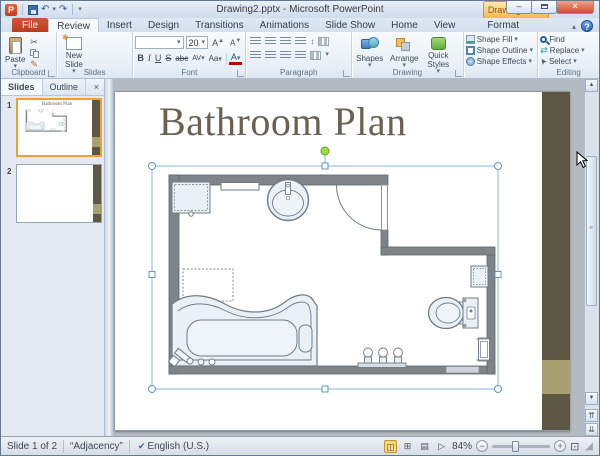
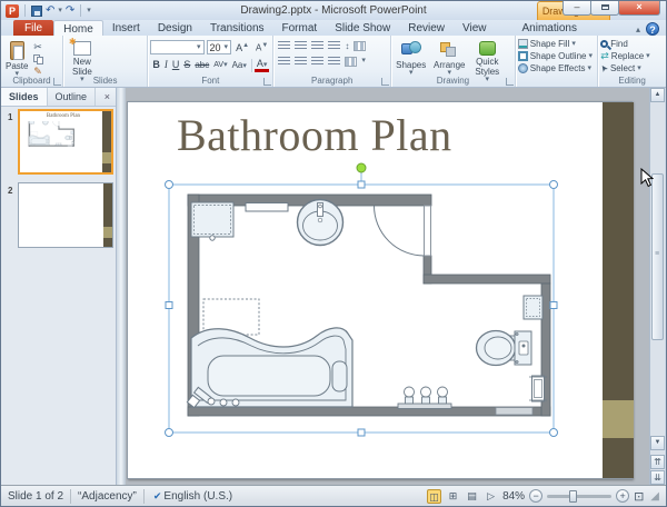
  P
  ↶
  ↷
  Drawing2.pptx - Microsoft PowerPoint
  –
  ×
  File
- Review
+ Home
  Insert
  Design
  Transitions
- Animations
+ Format
  Slide Show
- Home
+ Review
  View
- Format
+ Animations
  ▴
  ?
  Paste
  ✂
  ✎
  Clipboard
  New Slide
  Slides
  20
  B
  I
  U
  S
  abc
  Font
  ↕
  Paragraph
  Shapes
  Arrange
  Quick Styles
  Drawing
  Shape Fill
  Shape Outline
  Shape Effects
  Find
  ⇄
  Replace
  Select
  Editing
  Slides
  Outline
  ×
  1
  2
  Bathroom Plan
  ⇈
  ⇊
  Slide 1 of 2
  “Adjacency”
  ✔
  English (U.S.)
  ◫
  ⊞
  ▤
  ▷
  84%
  −
  +
  ⊡
  ◢
